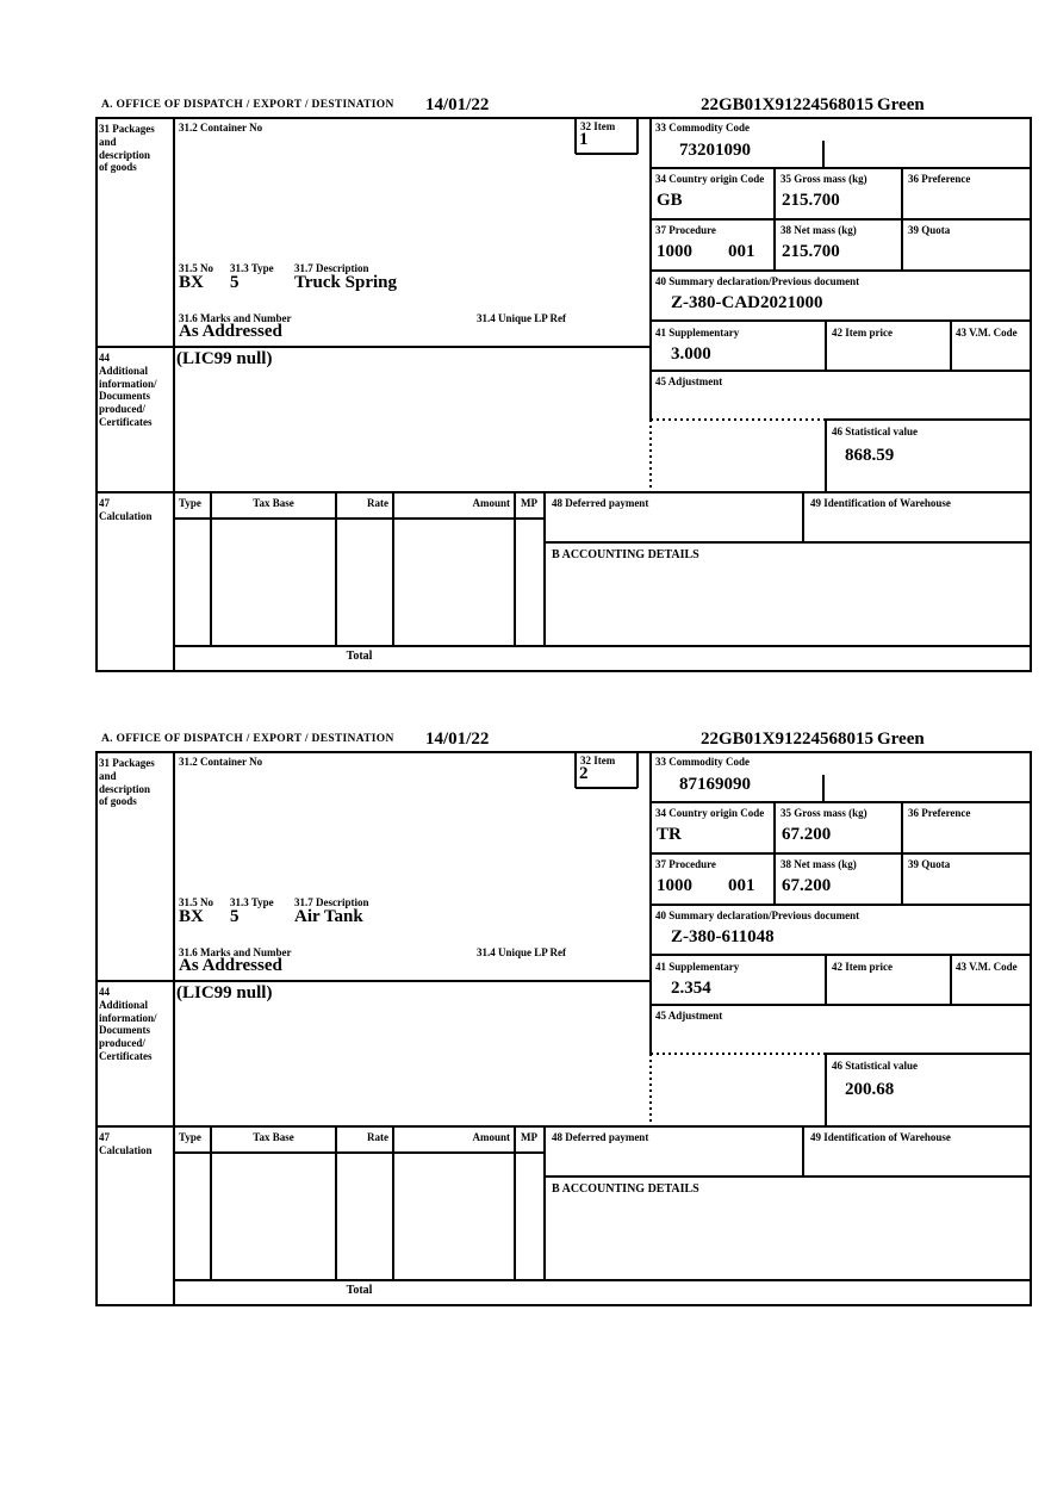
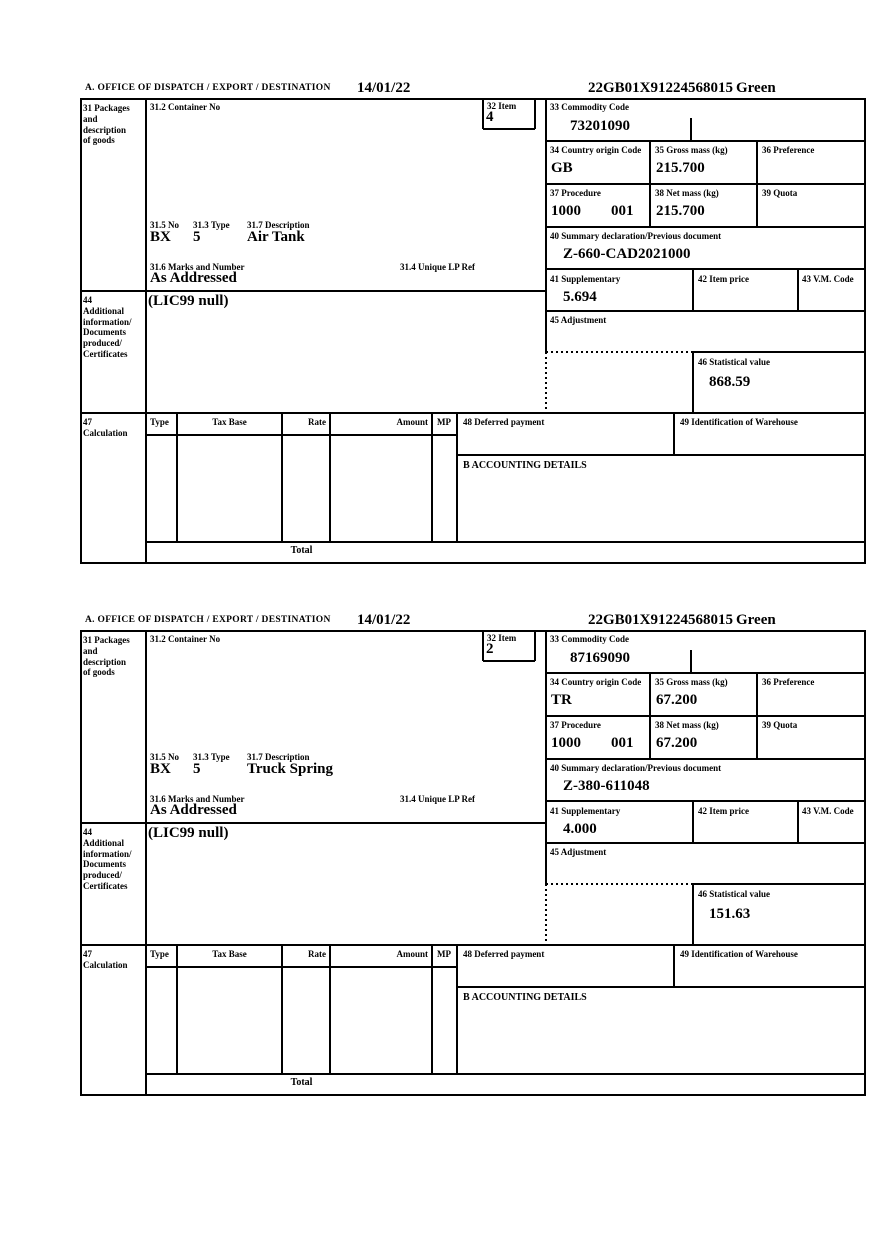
  A. OFFICE OF DISPATCH / EXPORT / DESTINATION
  14/01/22
  22GB01X91224568015
  Green
  31 Packages
  and
  description
  of goods
  31.2 Container No
  32 Item
- 1
+ 4
  33 Commodity Code
  73201090
  34 Country origin Code
  GB
  35 Gross mass (kg)
  215.700
  36 Preference
  37 Procedure
  1000
  001
  38 Net mass (kg)
  215.700
  39 Quota
  40 Summary declaration/Previous document
- Z-380-CAD2021000
+ Z-660-CAD2021000
  41 Supplementary
- 3.000
+ 5.694
  42 Item price
  43 V.M. Code
  45 Adjustment
  46 Statistical value
  868.59
  31.5 No
  31.3 Type
  31.7 Description
  BX
  5
- Truck Spring
+ Air Tank
  31.6 Marks and Number
  31.4 Unique LP Ref
  As Addressed
  44
  Additional
  information/
  Documents
  produced/
  Certificates
  (LIC99 null)
  47
  Calculation
  Type
  Tax Base
  Rate
  Amount
  MP
  48 Deferred payment
  49 Identification of Warehouse
  B ACCOUNTING DETAILS
  Total
  A. OFFICE OF DISPATCH / EXPORT / DESTINATION
  14/01/22
  22GB01X91224568015
  Green
  31 Packages
  and
  description
  of goods
  31.2 Container No
  32 Item
  2
  33 Commodity Code
  87169090
  34 Country origin Code
  TR
  35 Gross mass (kg)
  67.200
  36 Preference
  37 Procedure
  1000
  001
  38 Net mass (kg)
  67.200
  39 Quota
  40 Summary declaration/Previous document
  Z-380-611048
  41 Supplementary
- 2.354
+ 4.000
  42 Item price
  43 V.M. Code
  45 Adjustment
  46 Statistical value
- 200.68
+ 151.63
  31.5 No
  31.3 Type
  31.7 Description
  BX
  5
- Air Tank
+ Truck Spring
  31.6 Marks and Number
  31.4 Unique LP Ref
  As Addressed
  44
  Additional
  information/
  Documents
  produced/
  Certificates
  (LIC99 null)
  47
  Calculation
  Type
  Tax Base
  Rate
  Amount
  MP
  48 Deferred payment
  49 Identification of Warehouse
  B ACCOUNTING DETAILS
  Total
